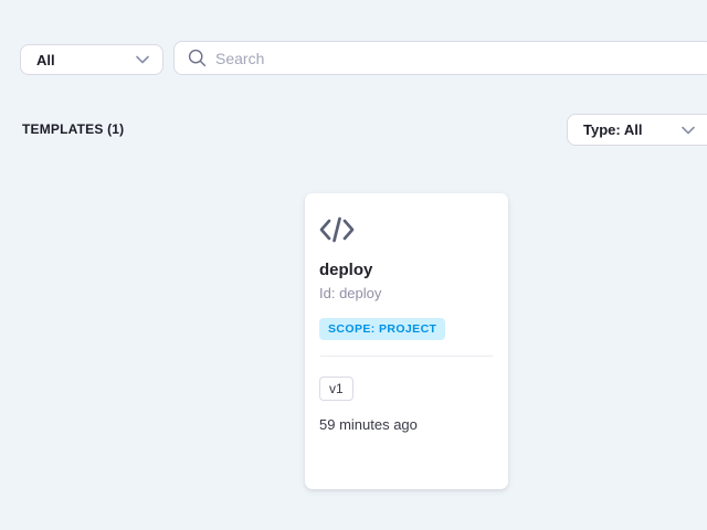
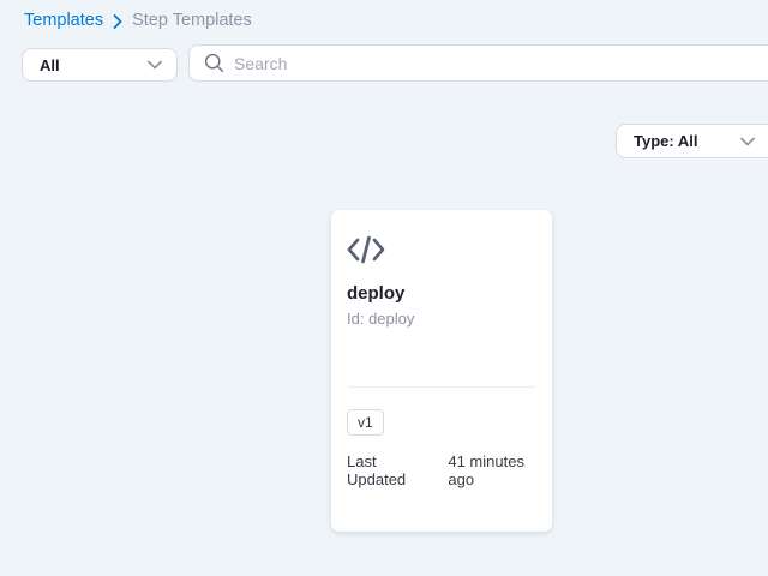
+ Templates
+ Step Templates
  All
  Search
- TEMPLATES (1)
  Type: All
  deploy
  Id: deploy
- SCOPE: PROJECT
  v1
+ Last Updated
- 59 minutes ago
+ 41 minutes ago
